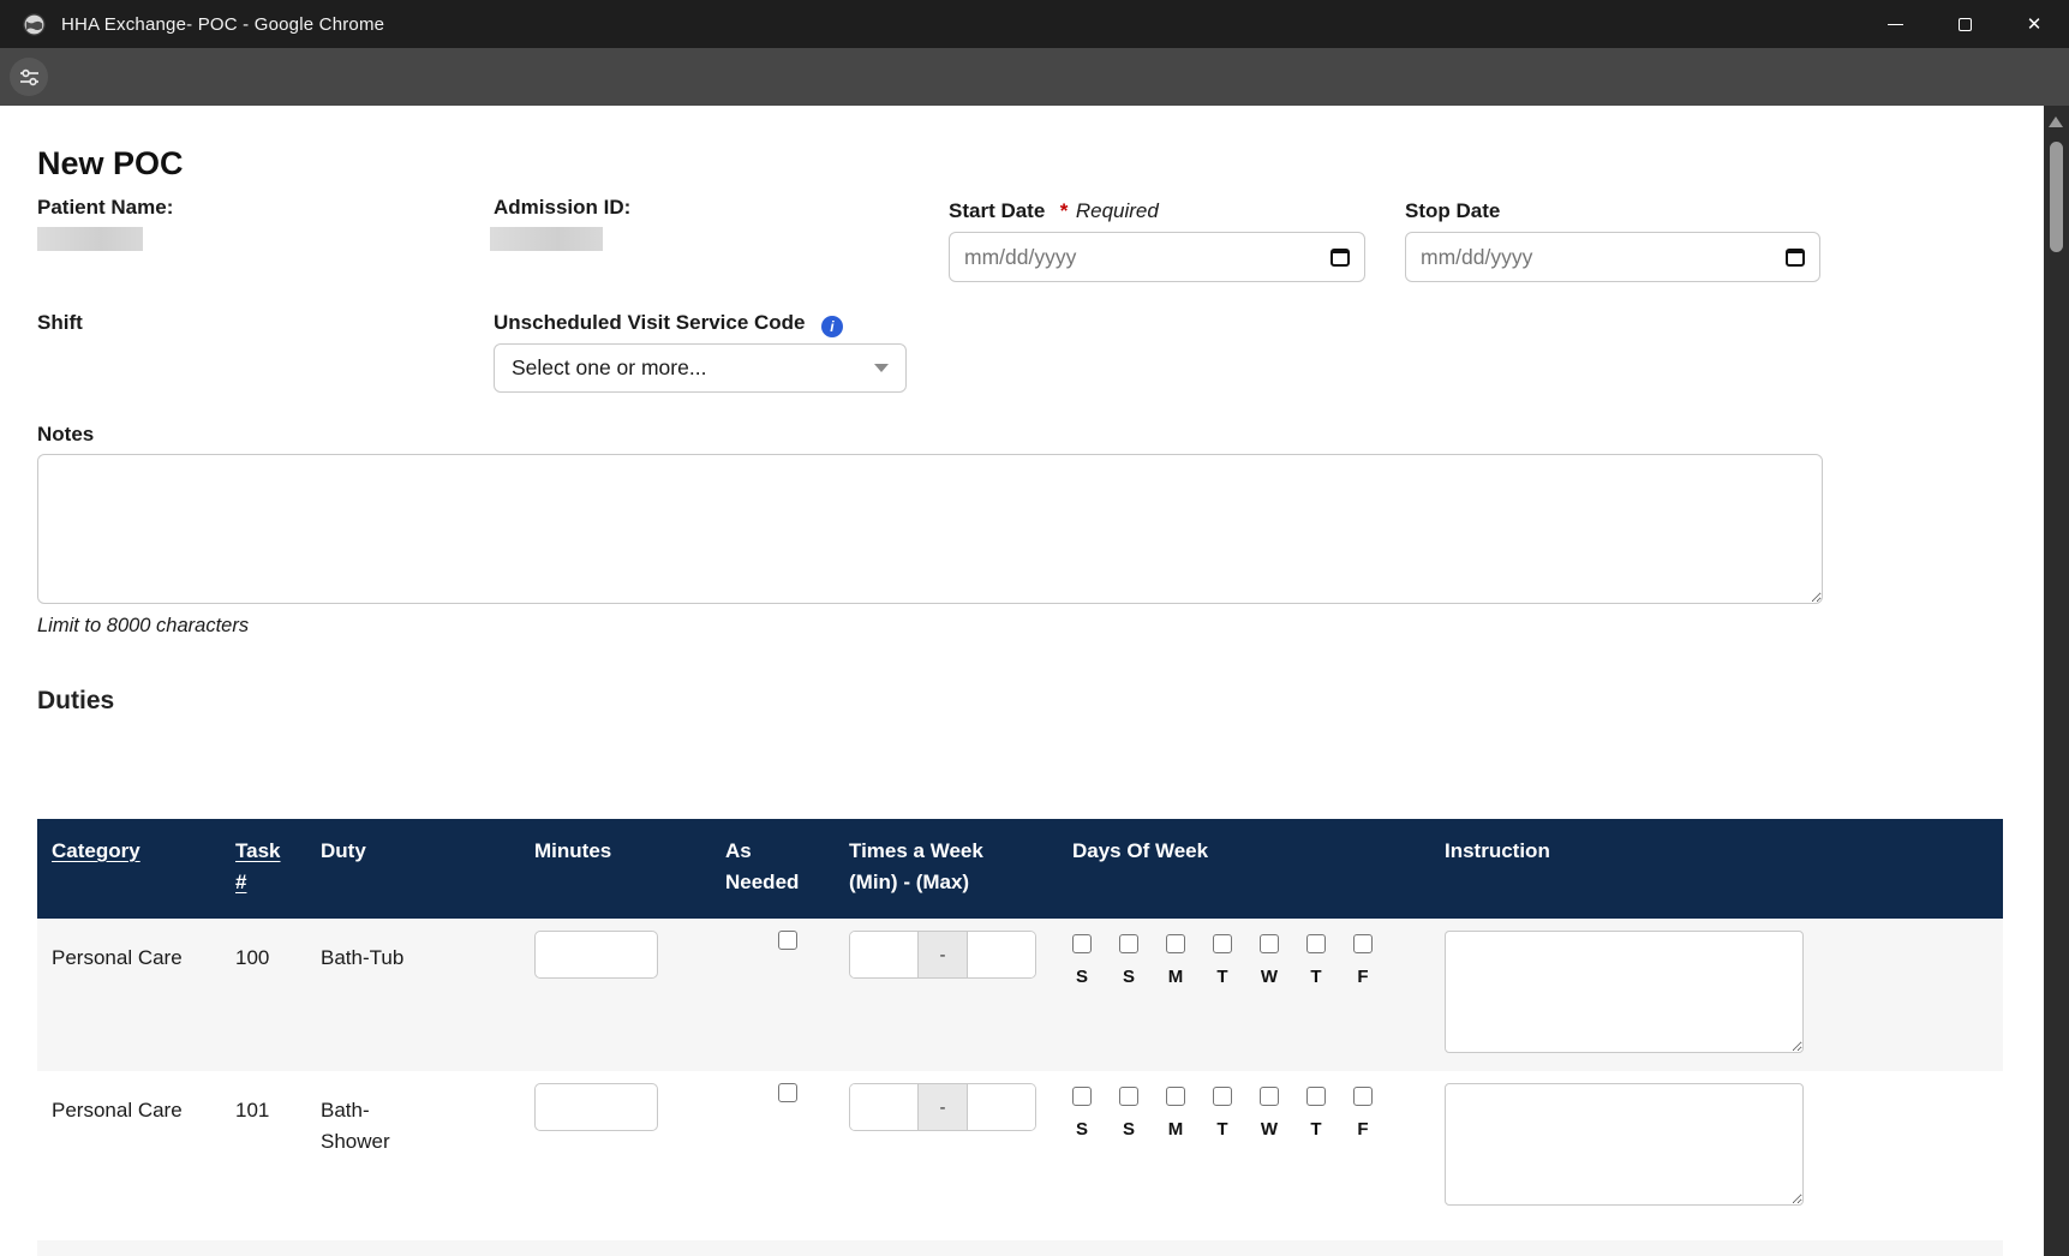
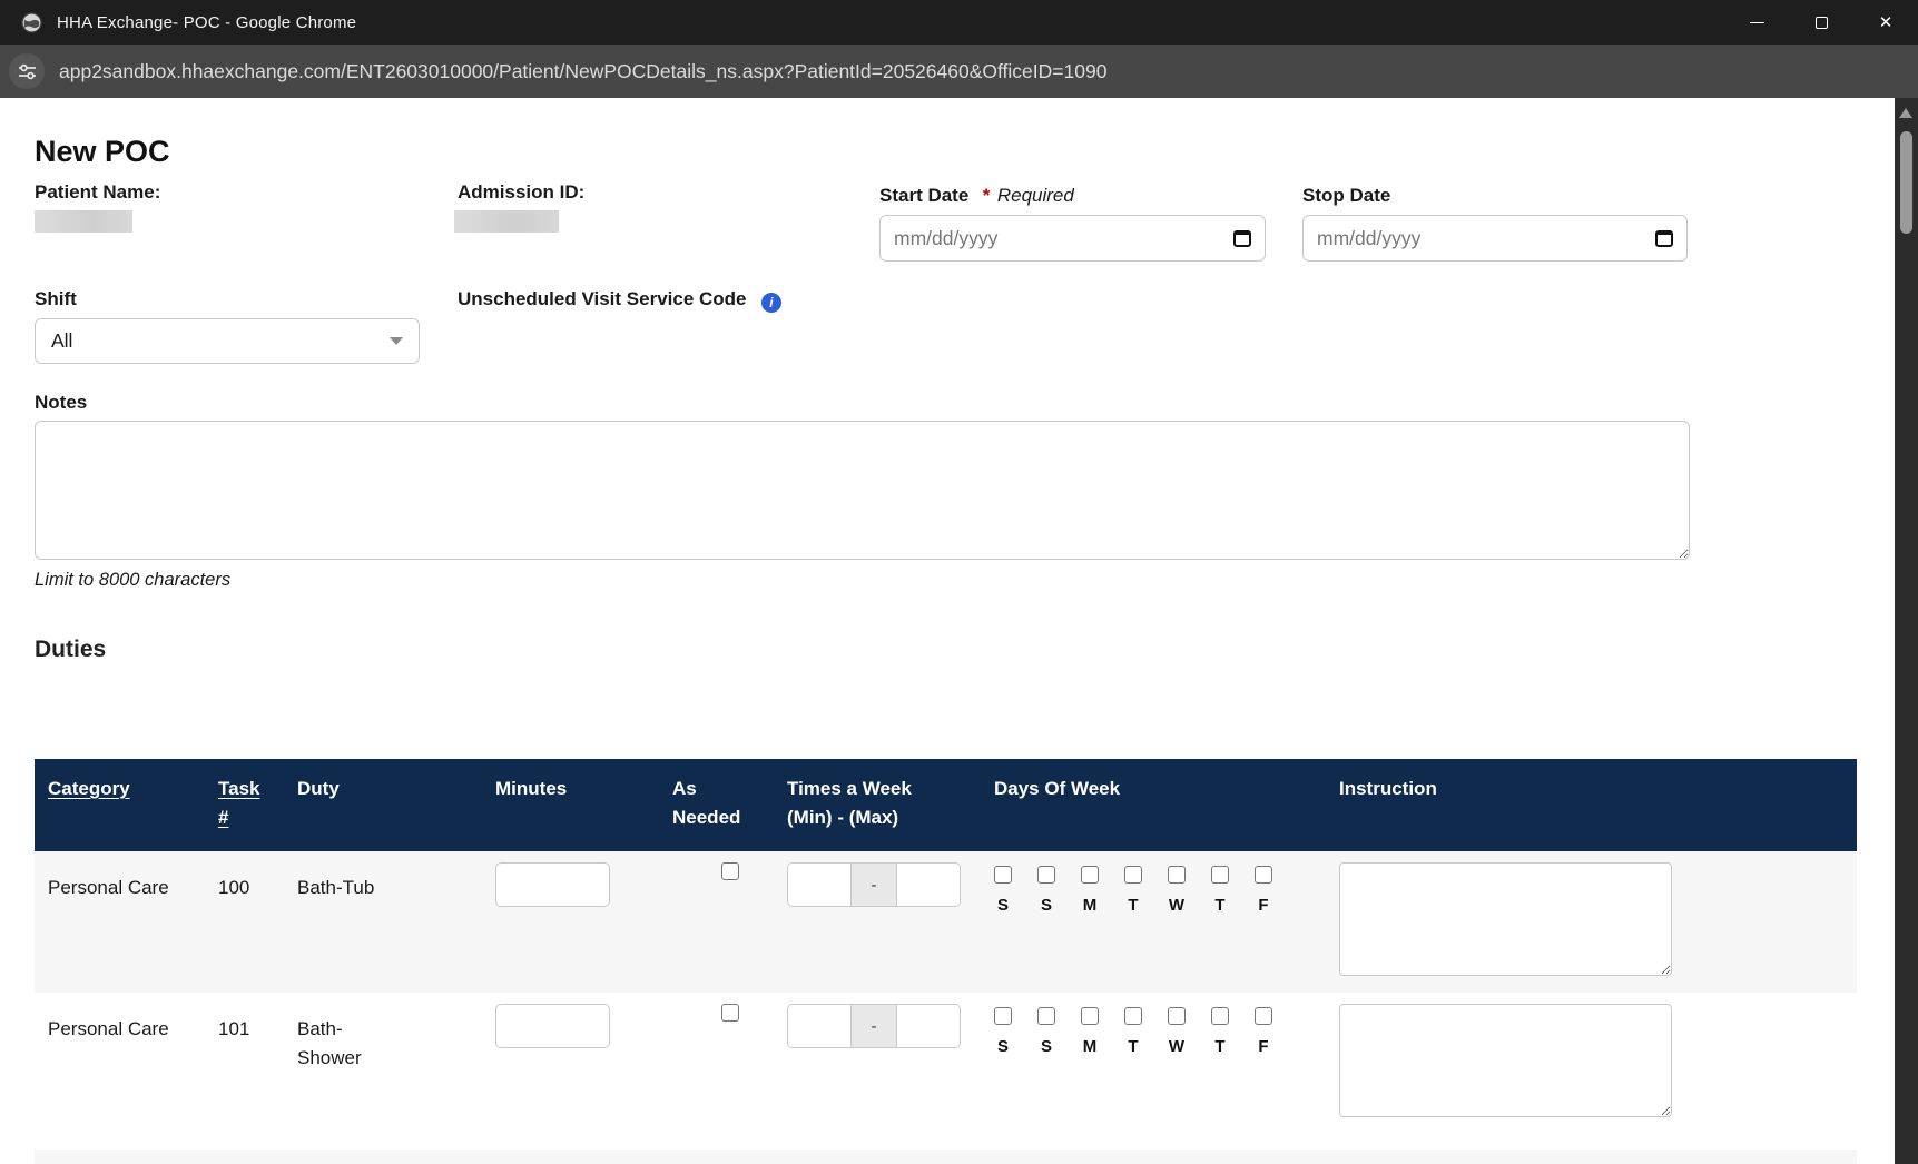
  HHA Exchange- POC - Google Chrome
  ✕
+ app2sandbox.hhaexchange.com/ENT2603010000/Patient/NewPOCDetails_ns.aspx?PatientId=20526460&OfficeID=1090
  New POC
  Patient Name:
  Admission ID:
  Start Date * Required
  mm/dd/yyyy
  Stop Date
  mm/dd/yyyy
  Shift
+ All
  Unscheduled Visit Service Code i
- Select one or more...
  Notes
  Limit to 8000 characters
  Duties
  Category
  Task #
  Duty
  Minutes
  As Needed
  Times a Week (Min) - (Max)
  Days Of Week
  Instruction
  Personal Care
  100
  Bath-Tub
  -
  S
  S
  M
  T
  W
  T
  F
  Personal Care
  101
  Bath-Shower
  -
  S
  S
  M
  T
  W
  T
  F
